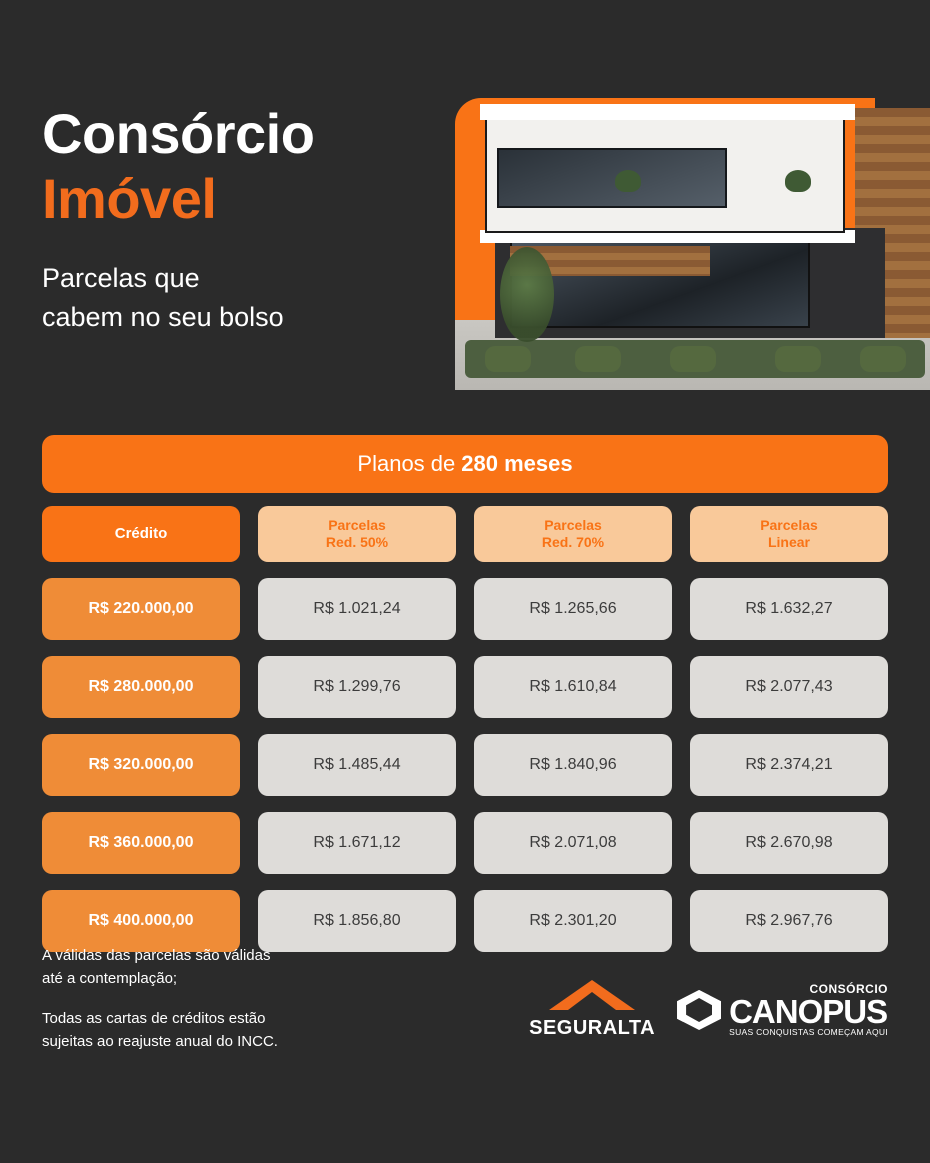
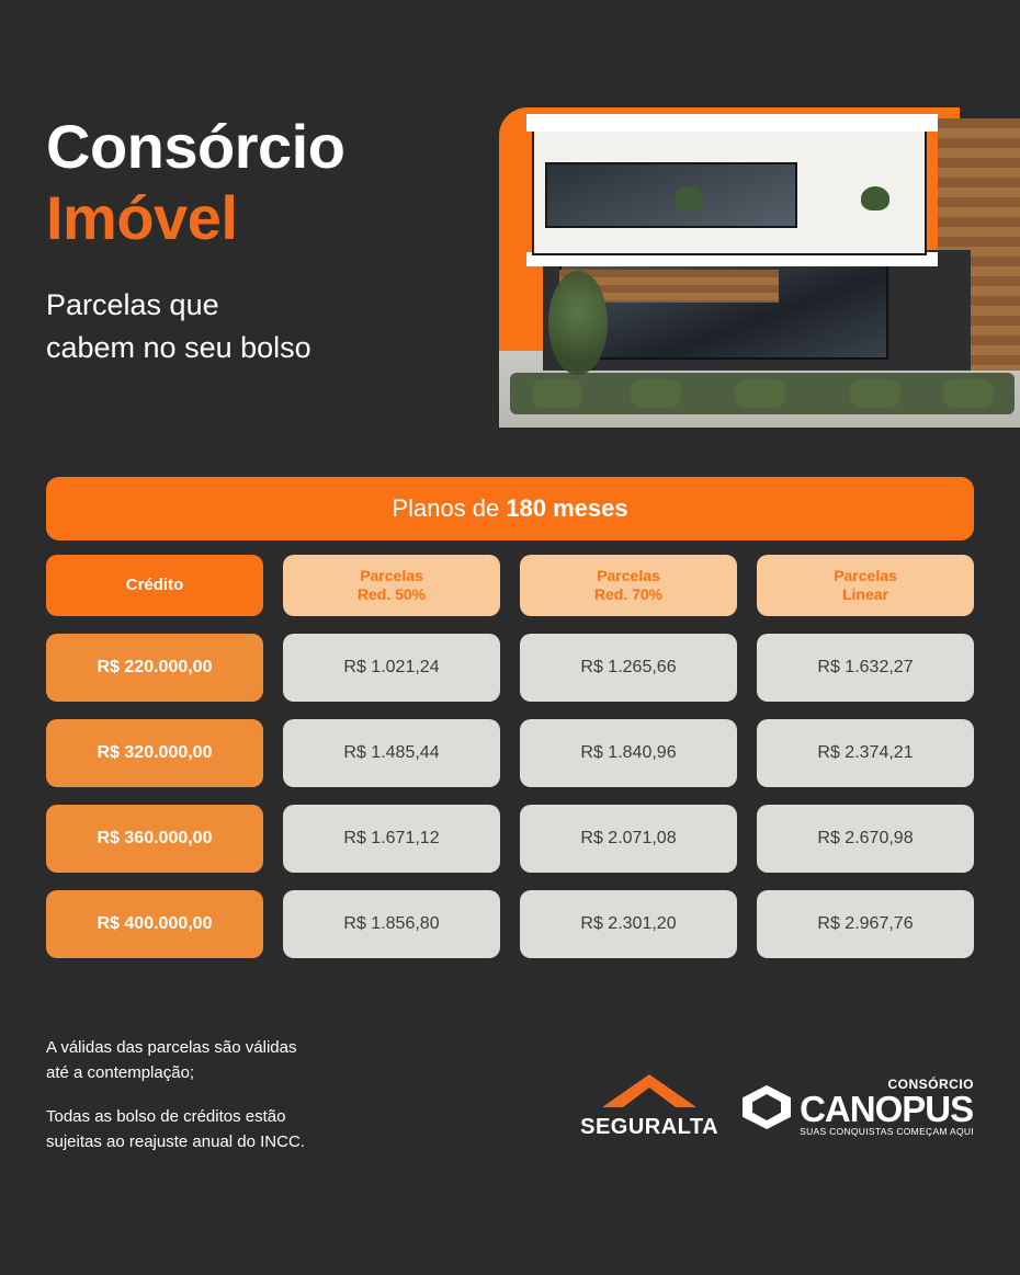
  Consórcio
  Imóvel
  Parcelas que
  cabem no seu bolso
  Planos de
- 280 meses
+ 180 meses
  Crédito
  Parcelas
  Red. 50%
  Parcelas
  Red. 70%
  Parcelas
  Linear
  R$ 220.000,00
  R$ 1.021,24
  R$ 1.265,66
  R$ 1.632,27
- R$ 280.000,00
- R$ 1.299,76
- R$ 1.610,84
- R$ 2.077,43
  R$ 320.000,00
  R$ 1.485,44
  R$ 1.840,96
  R$ 2.374,21
  R$ 360.000,00
  R$ 1.671,12
  R$ 2.071,08
  R$ 2.670,98
  R$ 400.000,00
  R$ 1.856,80
  R$ 2.301,20
  R$ 2.967,76
  A válidas das parcelas são válidas
  até a contemplação;
- Todas as cartas de créditos estão
+ Todas as bolso de créditos estão
  sujeitas ao reajuste anual do INCC.
  SEGURALTA
  CONSÓRCIO
  CANOPUS
  SUAS CONQUISTAS COMEÇAM AQUI
